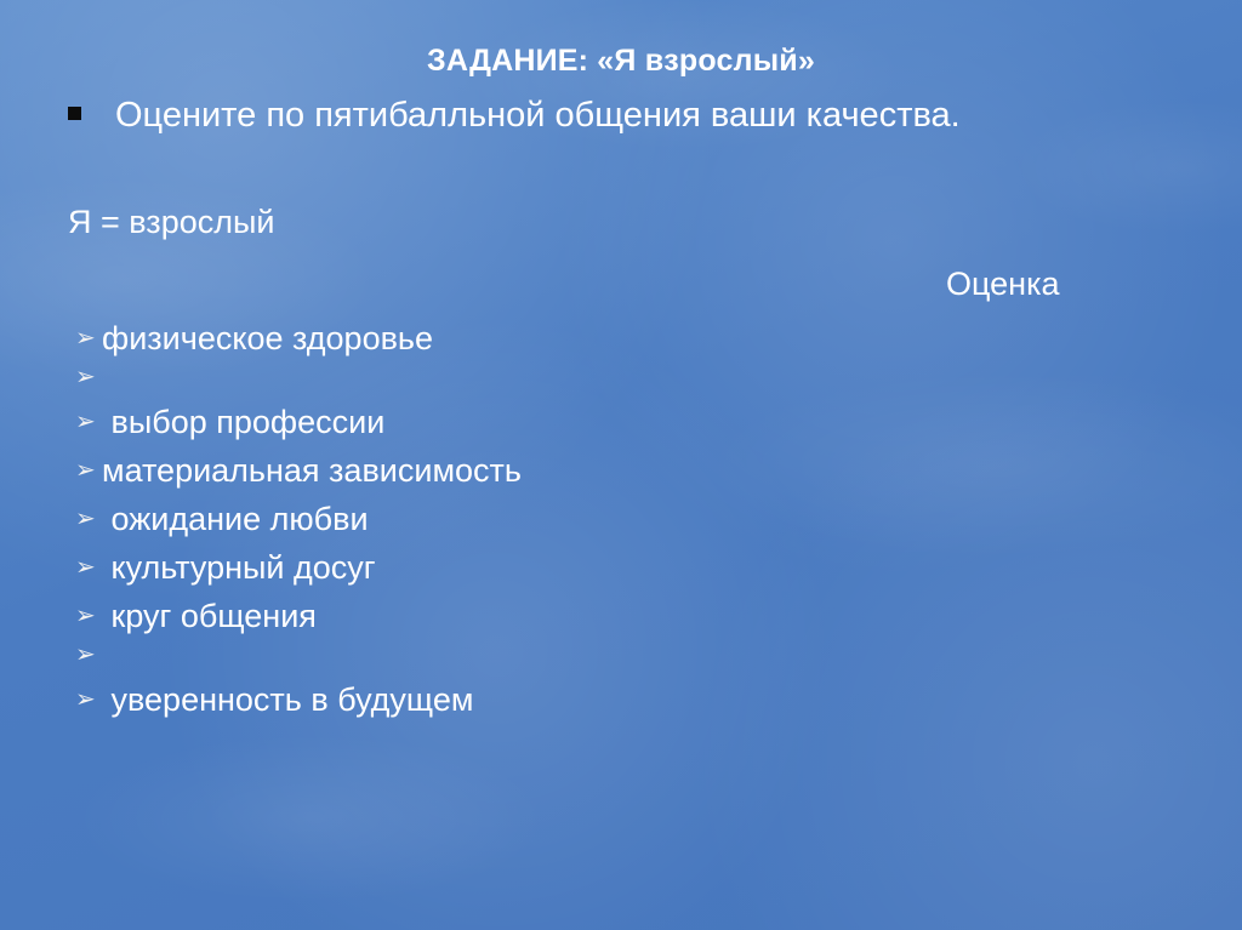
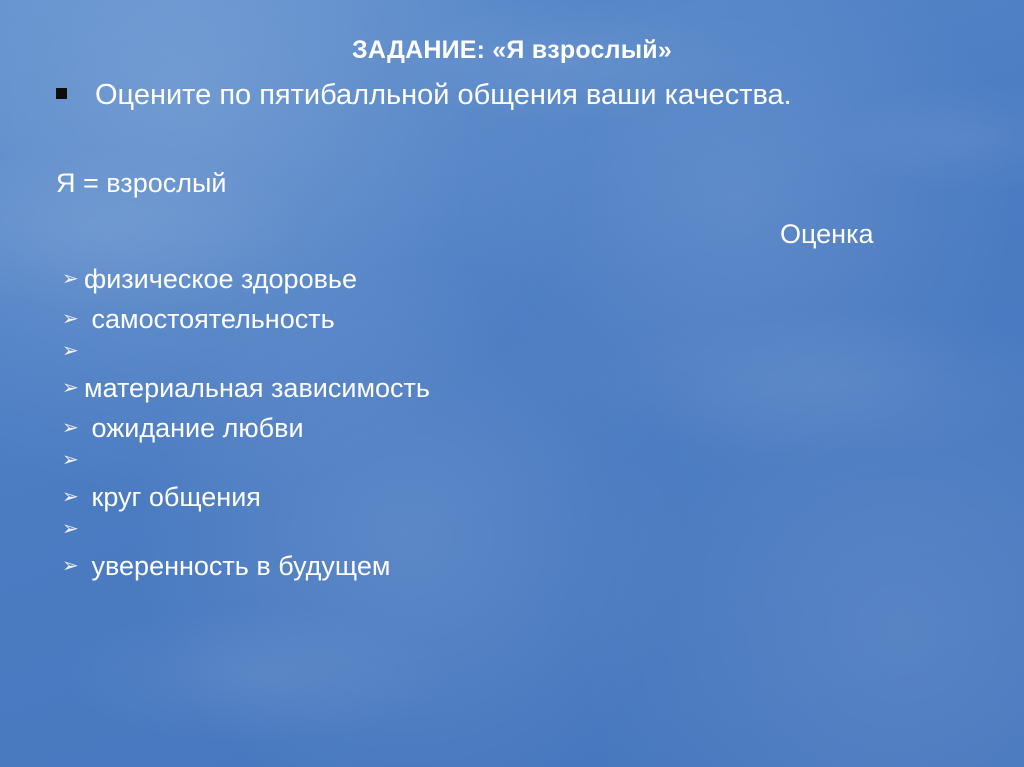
  ЗАДАНИЕ: «Я взрослый»
  Оцените по пятибалльной общения ваши качества.
  Я = взрослый
  Оценка
  ➢
  физическое здоровье
  ➢
+ самостоятельность
  ➢
- выбор профессии
  ➢
  материальная зависимость
  ➢
  ожидание любви
  ➢
- культурный досуг
  ➢
  круг общения
  ➢
  ➢
  уверенность в будущем
